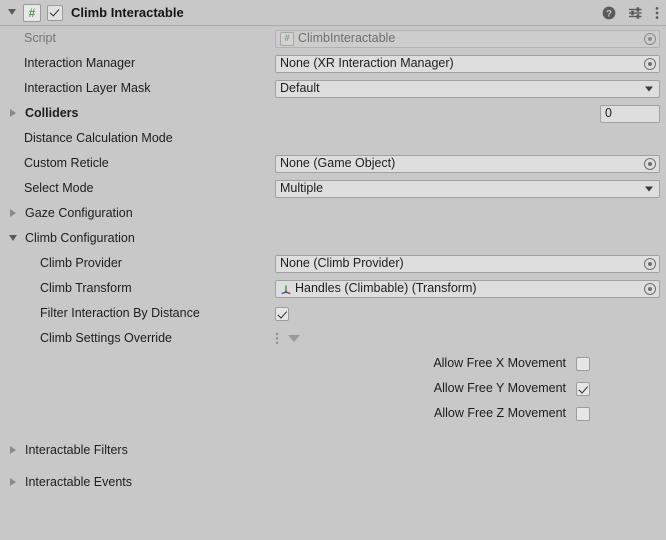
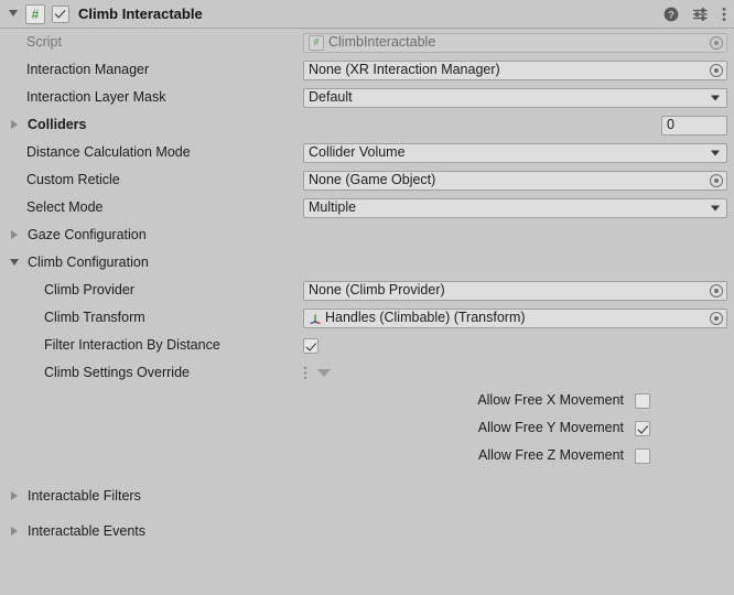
  #
  Climb Interactable
  ?
  Script
  #
  ClimbInteractable
  Interaction Manager
  None (XR Interaction Manager)
  Interaction Layer Mask
  Default
  Colliders
  0
  Distance Calculation Mode
+ Collider Volume
  Custom Reticle
  None (Game Object)
  Select Mode
  Multiple
  Gaze Configuration
  Climb Configuration
  Climb Provider
  None (Climb Provider)
  Climb Transform
  Handles (Climbable) (Transform)
  Filter Interaction By Distance
  Climb Settings Override
  Allow Free X Movement
  Allow Free Y Movement
  Allow Free Z Movement
  Interactable Filters
  Interactable Events
